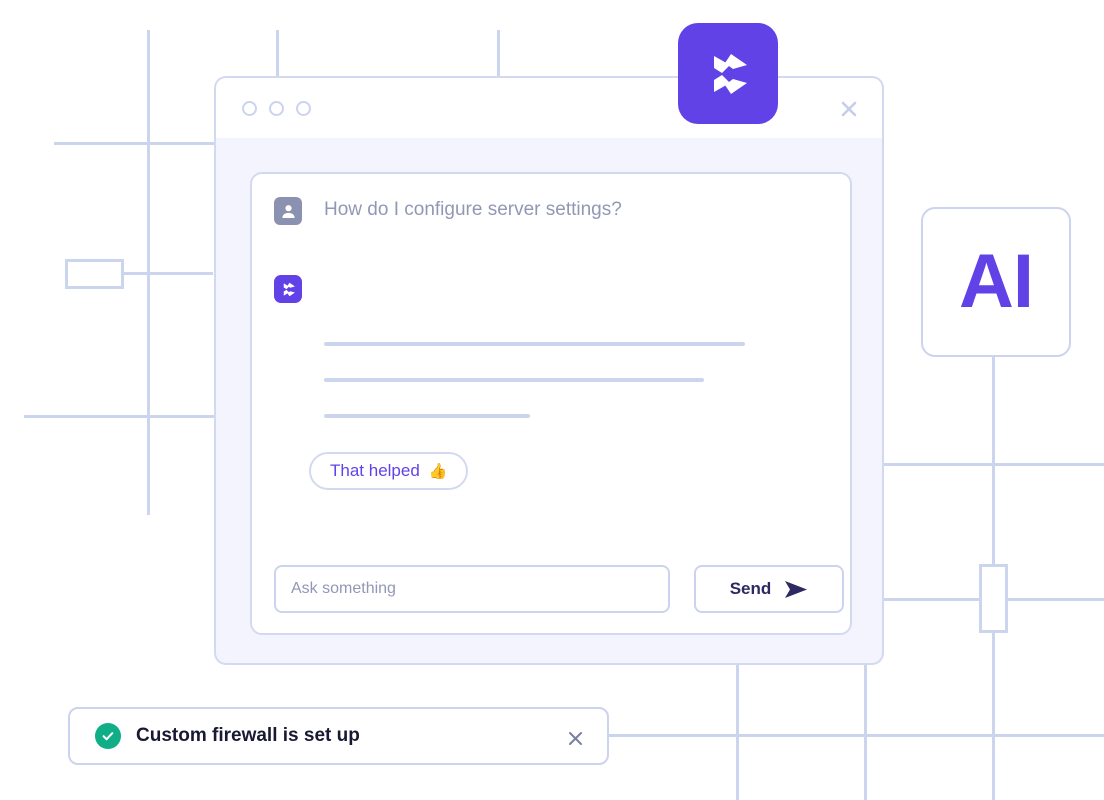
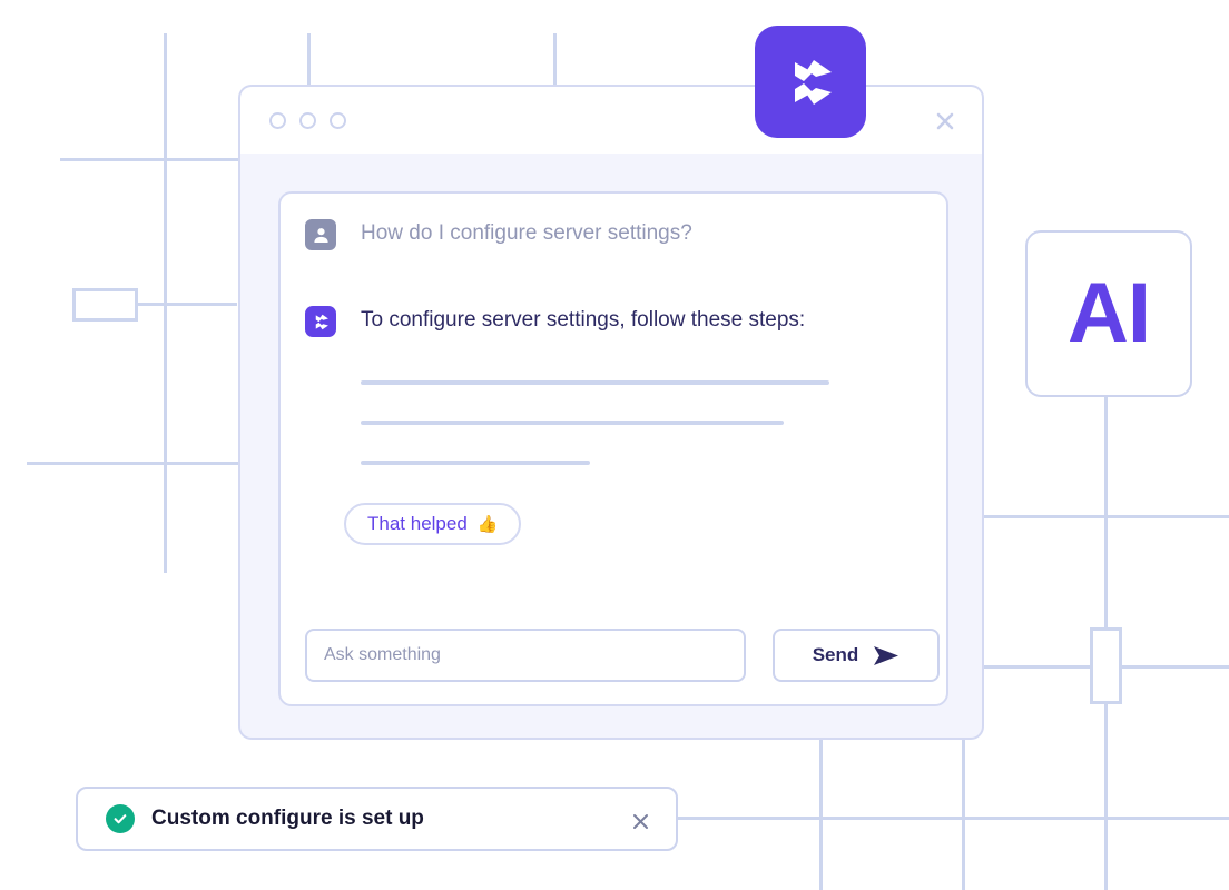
  AI
  How do I configure server settings?
+ To configure server settings, follow these steps:
  That helped
  👍
  Ask something
  Send
- Custom firewall is set up
+ Custom configure is set up
